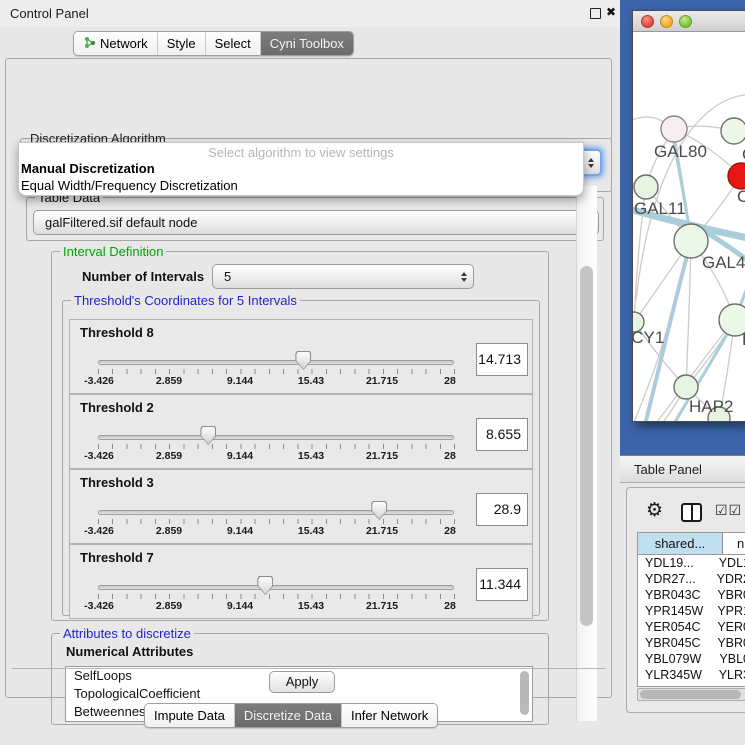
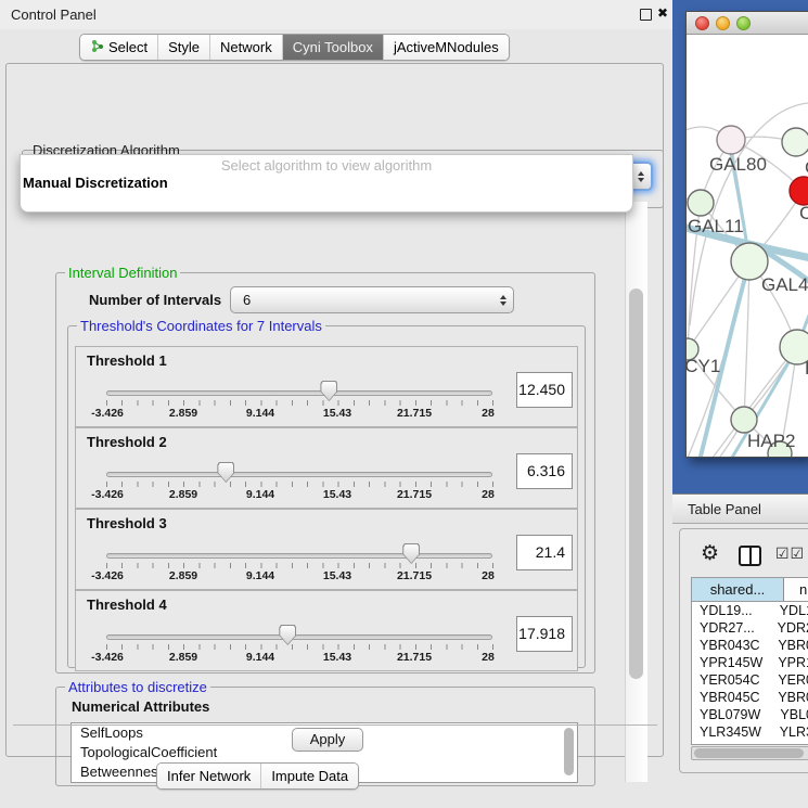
  Control Panel
  ✖
- Network
+ Select
  Style
- Select
+ Network
  Cyni Toolbox
+ jActiveMNodules
  Discretization Algorithm
- Select algorithm to view settings
+ Select algorithm to view algorithm
  Manual Discretization
- Equal Width/Frequency Discretization
- Table Data
- galFiltered.sif default node
  Interval Definition
  Number of Intervals
- 5
+ 6
- Threshold's Coordinates for 5 Intervals
+ Threshold's Coordinates for 7 Intervals
- Threshold 8
+ Threshold 1
  -3.426
  2.859
  9.144
  15.43
  21.715
  28
- 14.713
+ 12.450
  Threshold 2
  -3.426
  2.859
  9.144
  15.43
  21.715
  28
- 8.655
+ 6.316
  Threshold 3
  -3.426
  2.859
  9.144
  15.43
  21.715
  28
- 28.9
+ 21.4
- Threshold 7
+ Threshold 4
  -3.426
  2.859
  9.144
  15.43
  21.715
  28
- 11.344
+ 17.918
  Attributes to discretize
  Numerical Attributes
  SelfLoops
  TopologicalCoefficient
  Apply
- Impute Data
+ Infer Network
- Discretize Data
- Infer Network
+ Impute Data
  GAL80
  C
  GAL11
  GAL4
  CY1
  HAP2
  Table Panel
  ⚙
  ☑☑
  shared...
  n
  YDL19...
  YDL
  YDR27...
  YDR
  YBR043C
  YBR
  YPR145W
  YPR
  YER054C
  YER
  YBR045C
  YBR
  YBL079W
  YBL
  YLR345W
  YLR
